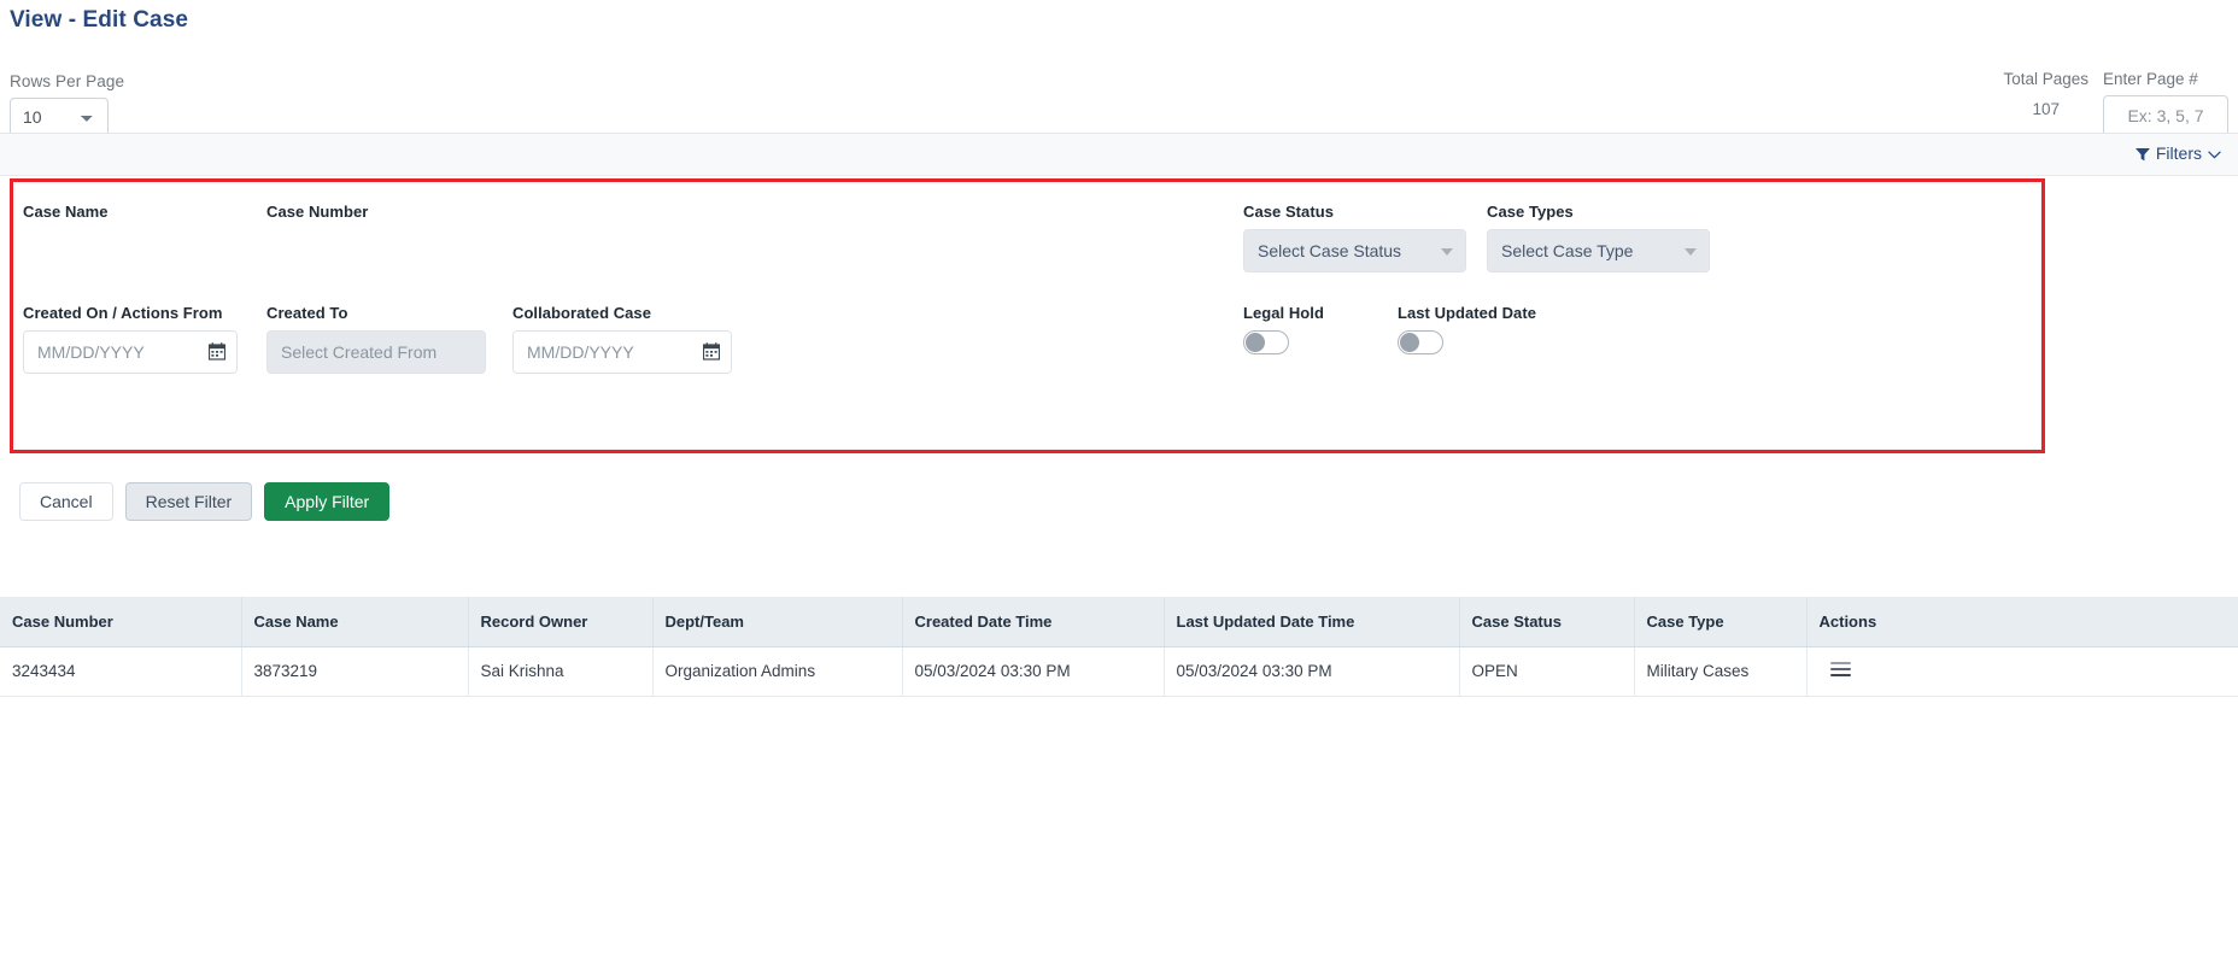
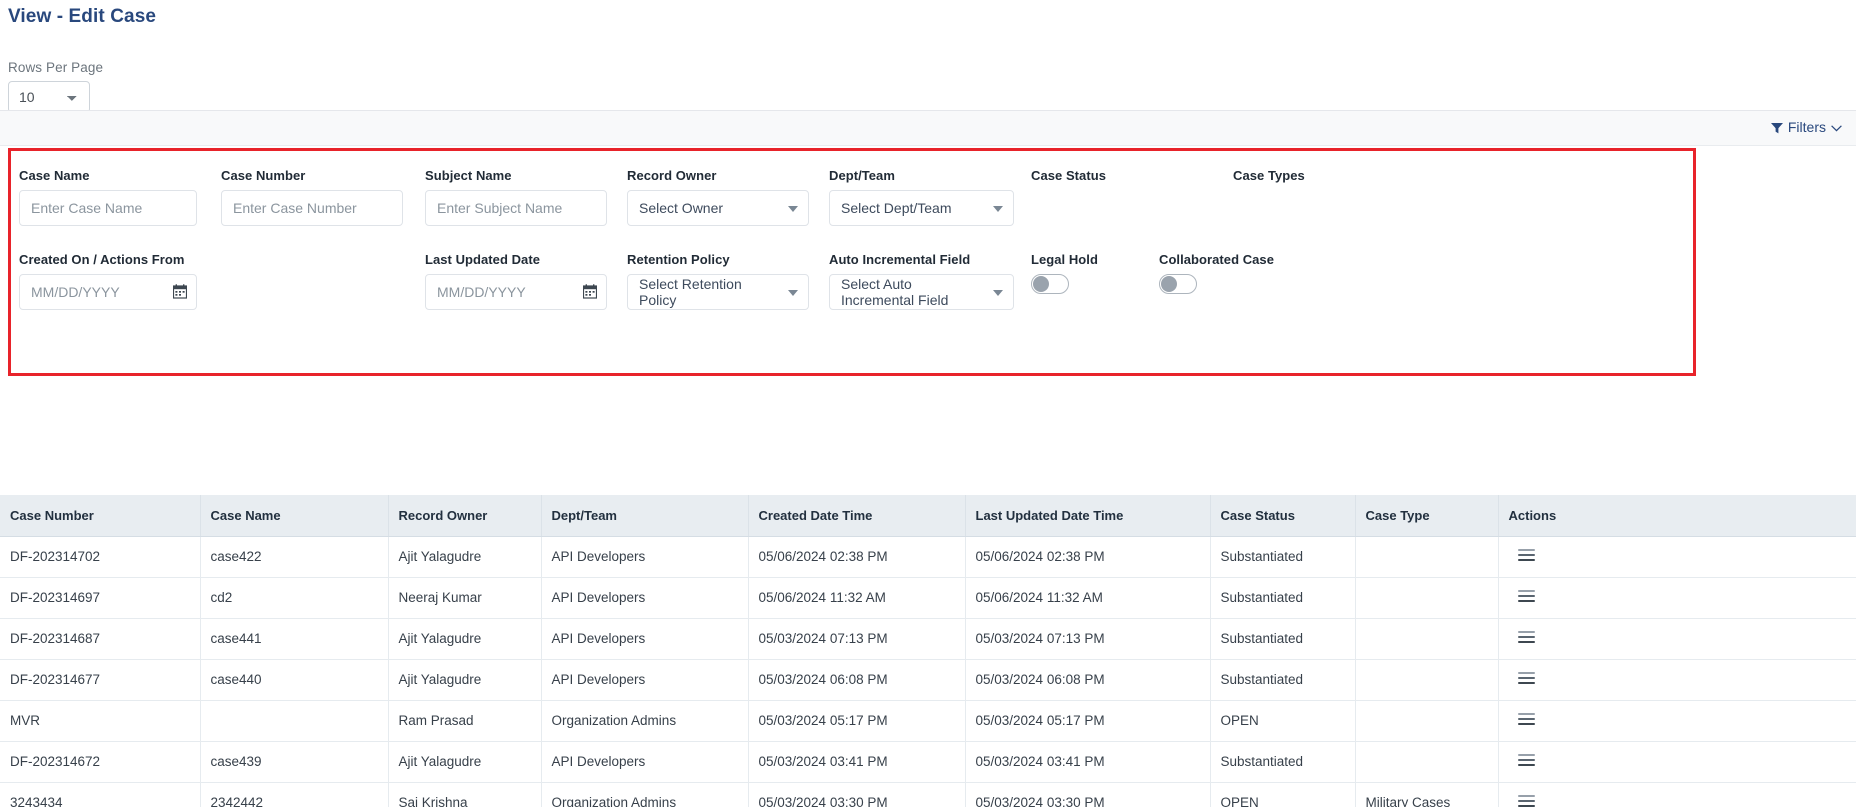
  View - Edit Case
  Rows Per Page
  10
- Total Pages
- 107
- Enter Page #
- Ex: 3, 5, 7
  Filters
  Case Name
+ Enter Case Name
  Case Number
+ Enter Case Number
+ Subject Name
+ Enter Subject Name
+ Record Owner
+ Select Owner
+ Dept/Team
+ Select Dept/Team
  Case Status
- Select Case Status
  Case Types
- Select Case Type
  Created On / Actions From
  MM/DD/YYYY
- Created To
- Select Created From
- Collaborated Case
+ Last Updated Date
  MM/DD/YYYY
+ Retention Policy
+ Select Retention Policy
+ Auto Incremental Field
+ Select Auto Incremental Field
  Legal Hold
- Last Updated Date
+ Collaborated Case
- Cancel
- Reset Filter
- Apply Filter
  Case Number	Case Name	Record Owner	Dept/Team	Created Date Time	Last Updated Date Time	Case Status	Case Type	Actions
+ DF-202314702	case422	Ajit Yalagudre	API Developers	05/06/2024 02:38 PM	05/06/2024 02:38 PM	Substantiated
+ DF-202314697	cd2	Neeraj Kumar	API Developers	05/06/2024 11:32 AM	05/06/2024 11:32 AM	Substantiated
+ DF-202314687	case441	Ajit Yalagudre	API Developers	05/03/2024 07:13 PM	05/03/2024 07:13 PM	Substantiated
+ DF-202314677	case440	Ajit Yalagudre	API Developers	05/03/2024 06:08 PM	05/03/2024 06:08 PM	Substantiated
+ MVR		Ram Prasad	Organization Admins	05/03/2024 05:17 PM	05/03/2024 05:17 PM	OPEN
+ DF-202314672	case439	Ajit Yalagudre	API Developers	05/03/2024 03:41 PM	05/03/2024 03:41 PM	Substantiated
- 3243434	3873219	Sai Krishna	Organization Admins	05/03/2024 03:30 PM	05/03/2024 03:30 PM	OPEN	Military Cases
+ 3243434	2342442	Sai Krishna	Organization Admins	05/03/2024 03:30 PM	05/03/2024 03:30 PM	OPEN	Military Cases
